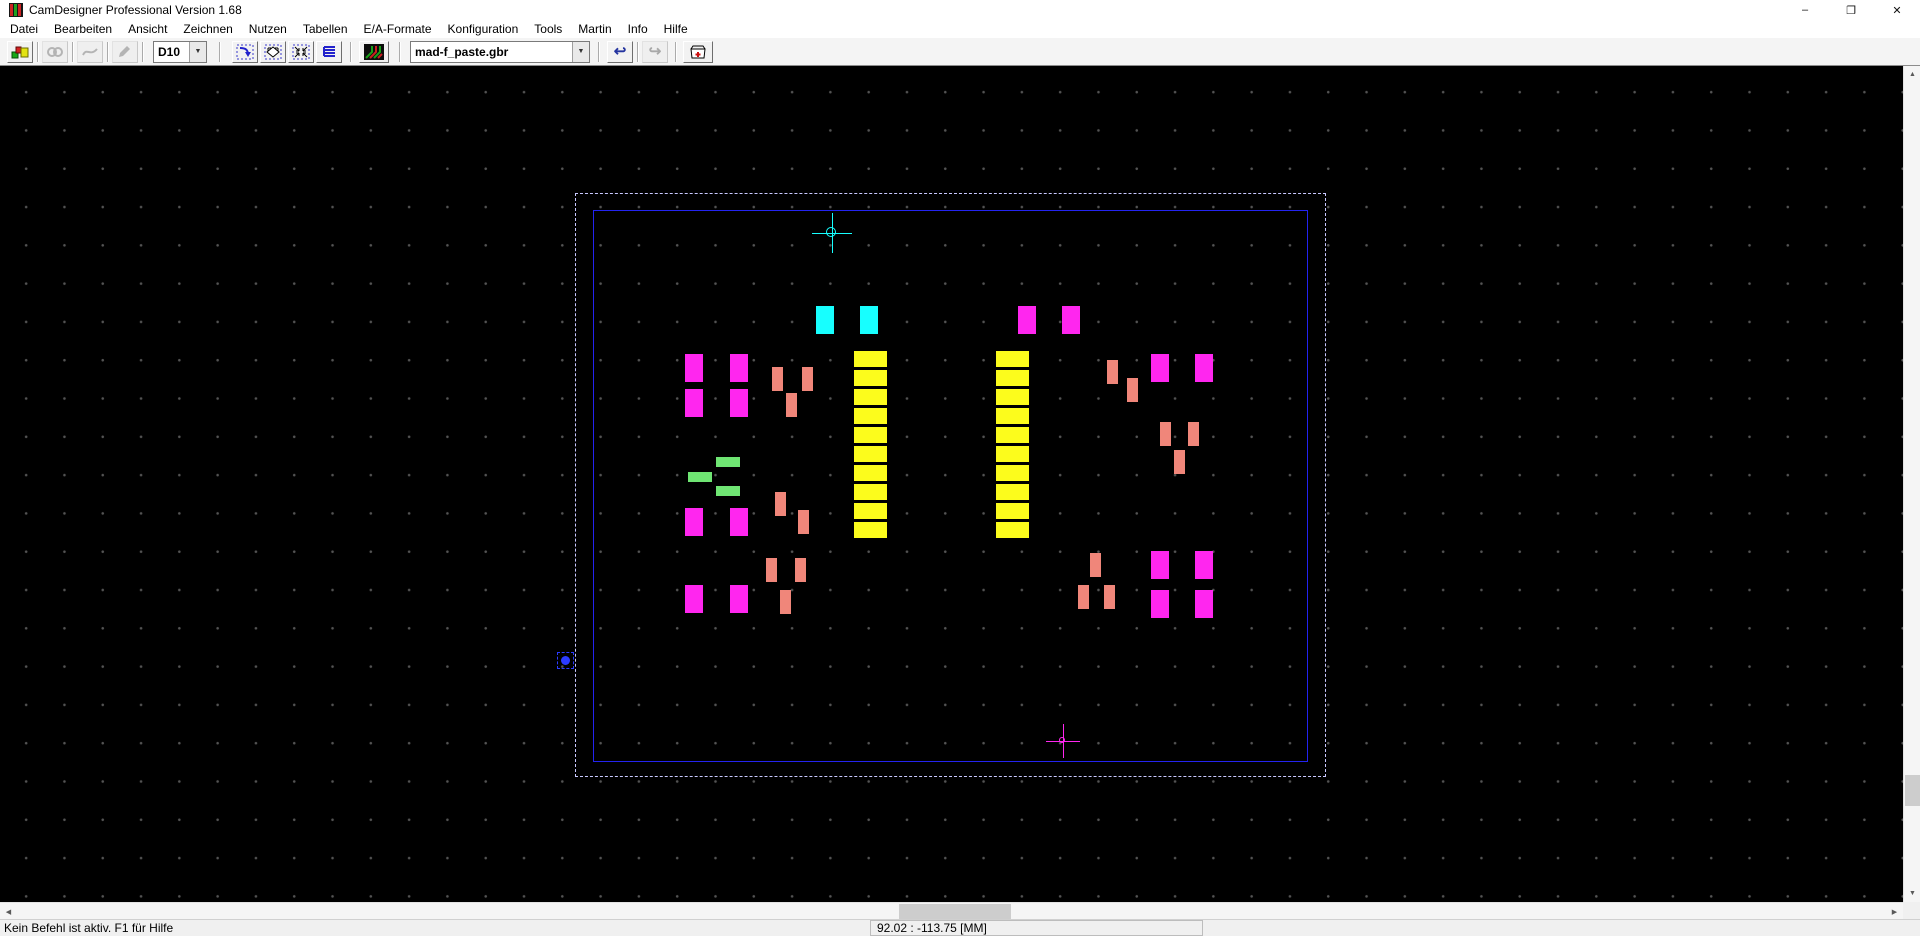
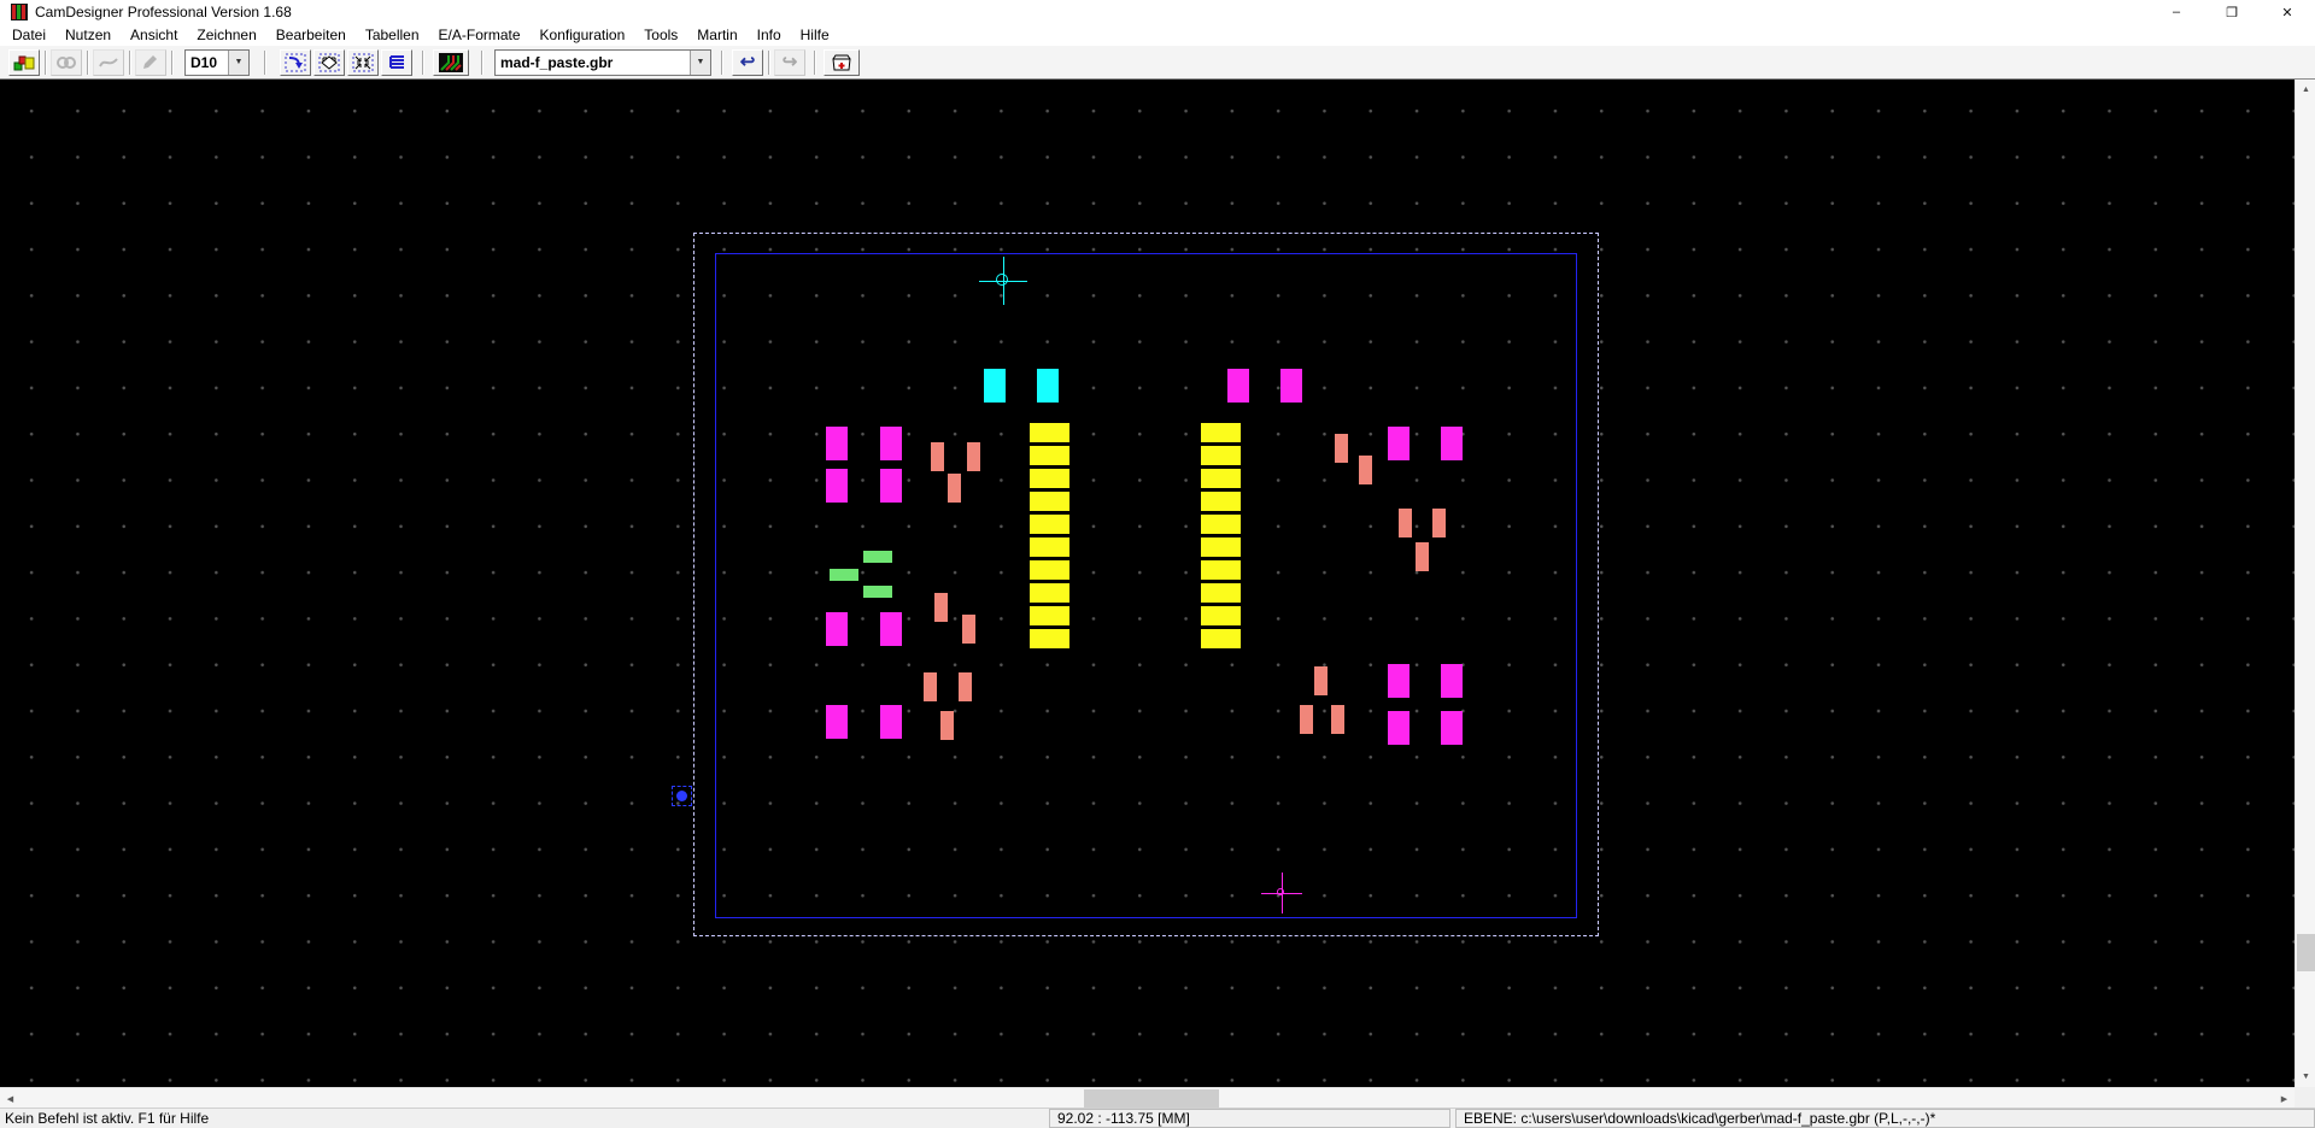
  CamDesigner Professional Version 1.68
  –
  ❐
  ✕
  Datei
- Bearbeiten
+ Nutzen
  Ansicht
  Zeichnen
- Nutzen
+ Bearbeiten
  Tabellen
  E/A-Formate
  Konfiguration
  Tools
  Martin
  Info
  Hilfe
  D10
  mad-f_paste.gbr
  ↩
  ↪
  Kein Befehl ist aktiv. F1 für Hilfe
  92.02 : -113.75 [MM]
+ EBENE: c:\users\user\downloads\kicad\gerber\mad-f_paste.gbr (P,L,-,-,-)*
